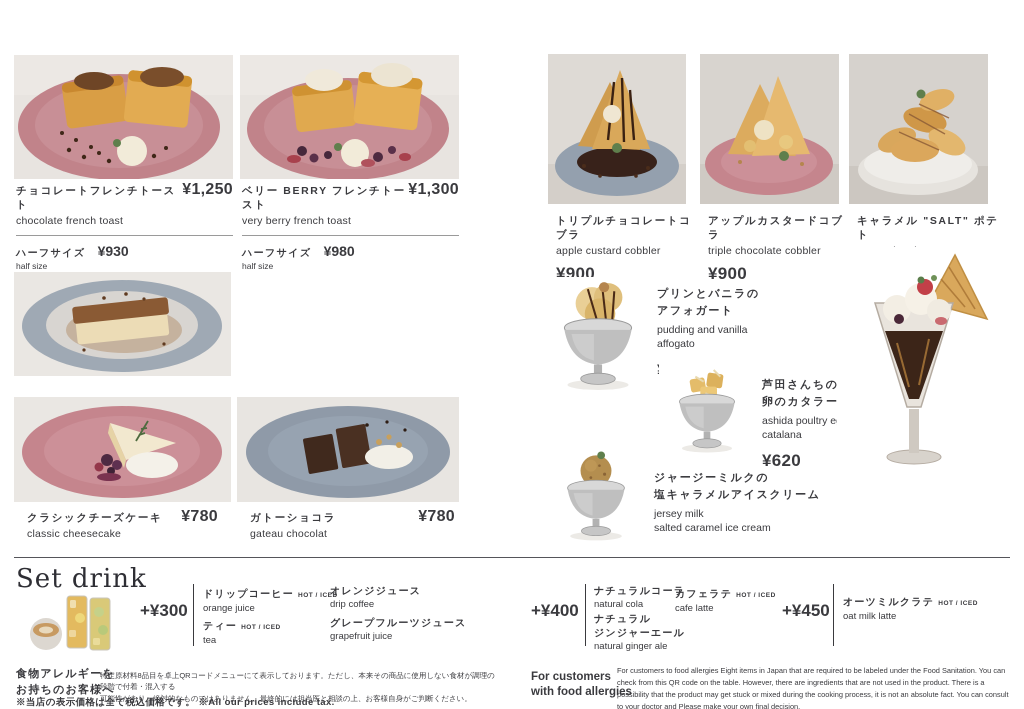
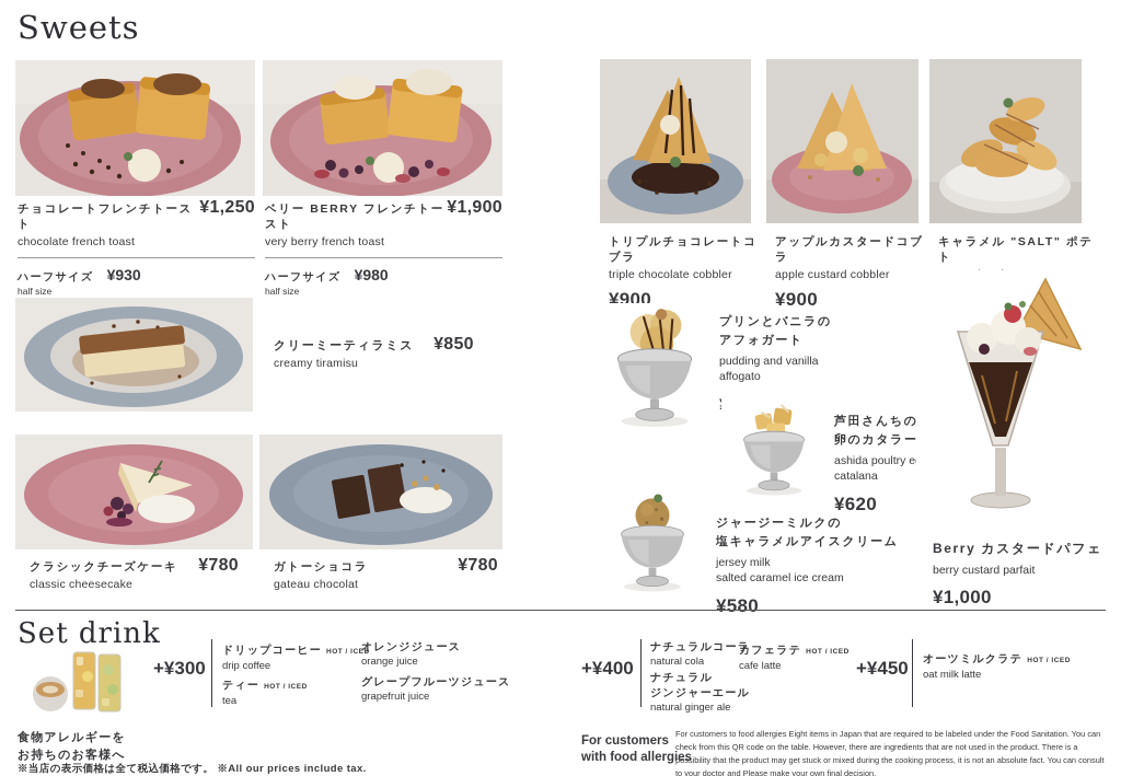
+ Sweets
  チョコレートフレンチトースト
  ¥1,250
  chocolate french toast
  ハーフサイズ
  ¥930
  half size
  ベリー BERRY フレンチトースト
- ¥1,300
+ ¥1,900
  very berry french toast
  ハーフサイズ
  ¥980
  half size
+ クリーミーティラミス ¥850
+ creamy tiramisu
  クラシックチーズケーキ
  ¥780
  classic cheesecake
  ガトーショコラ
  ¥780
  gateau chocolat
  トリプルチョコレートコブラ
- apple custard cobbler
+ triple chocolate cobbler
  ¥900
  アップルカスタードコブラ
- triple chocolate cobbler
+ apple custard cobbler
  ¥900
  キャラメル "SALT" ポテト
  プリンとバニラの
  アフォガート
  pudding and vanilla
  affogato
  芦田さんちの
  卵のカタラー
  ashida poultry e
  catalana
  ¥620
  ジャージーミルクの
  塩キャラメルアイスクリーム
  jersey milk
  salted caramel ice cream
+ ¥580
+ Berry カスタードパフェ
+ berry custard parfait
+ ¥1,000
  Set drink
  +¥300
- orange juice
+ drip coffee
  tea
  オレンジジュース
- drip coffee
+ orange juice
  グレープフルーツジュース
  grapefruit juice
  +¥400
  ナチュラルコーラ
  natural cola
  ナチュラル
  ジンジャーエール
  natural ginger ale
  cafe latte
  +¥450
  oat milk latte
  食物アレルギーを
  お持ちのお客様へ
- 特定原材料8品目を卓上QRコードメニューにて表示しております。ただし、本来その商品に使用しない食材が調理の段階で付着・混入する
- 可能性があり、絶対的なものではありません。最終的には担当医と相談の上、お客様自身がご判断ください。
  ※当店の表示価格は全て税込価格です。 ※All our prices include tax.
  For customers
  with food allergies
  For customers to food allergies Eight items in Japan that are required to be labeled under the Food Sanitation. You can check from this QR code on the table. However, there are ingredients that are not used in the product. There is a possibility that the product may get stuck or mixed during the cooking process, it is not an absolute fact. You can consult to your doctor and Please make your own final decision.
